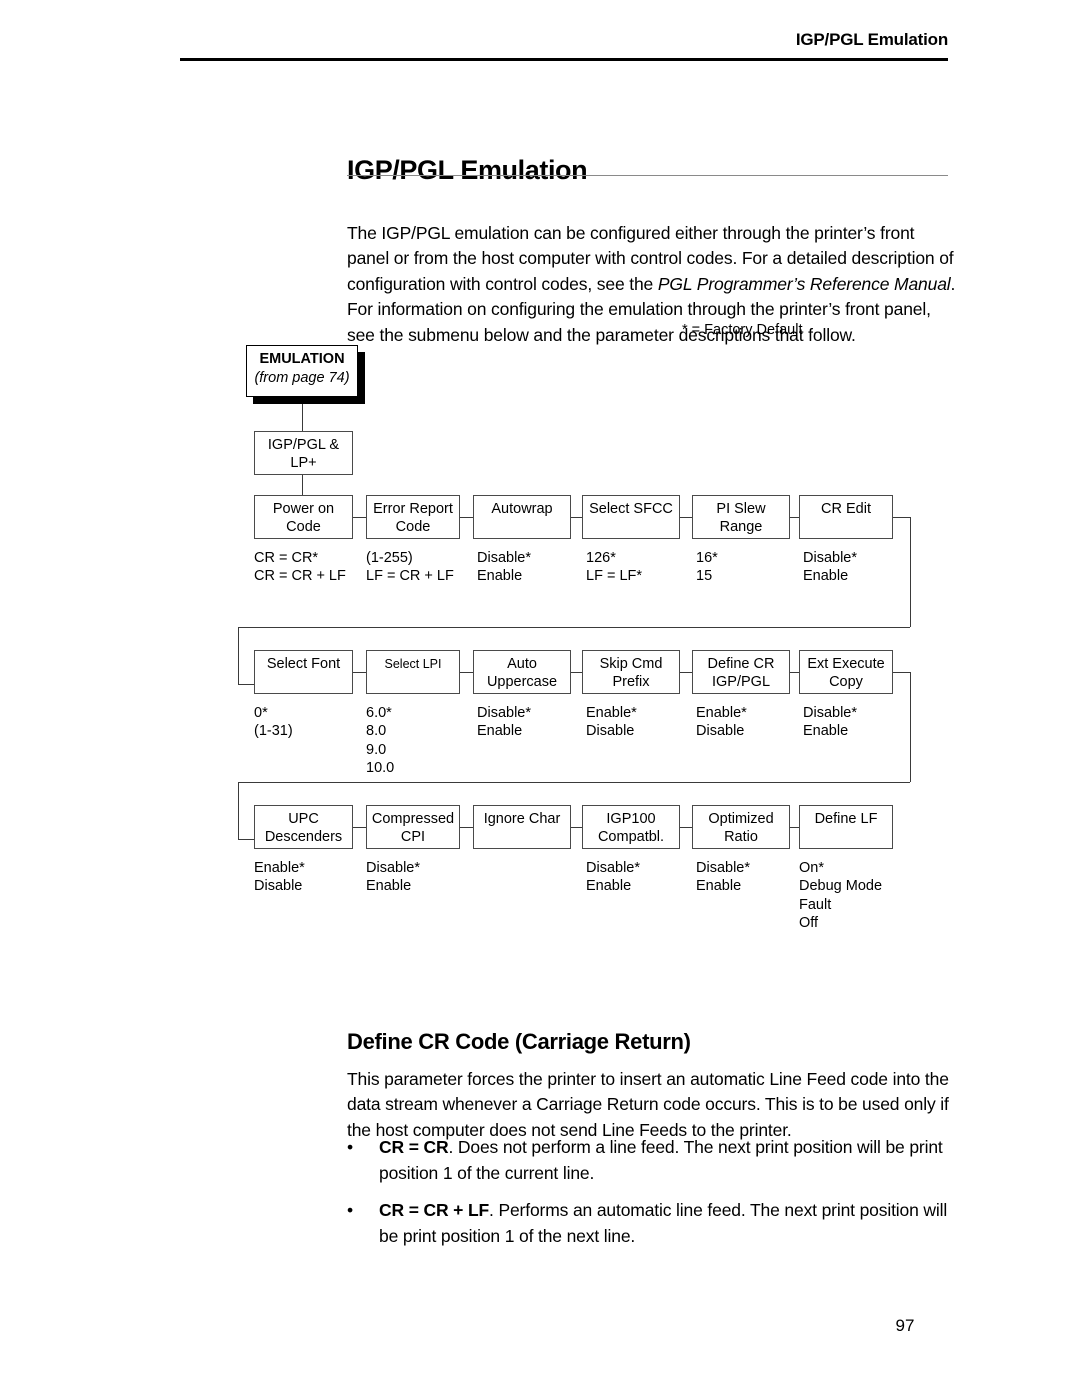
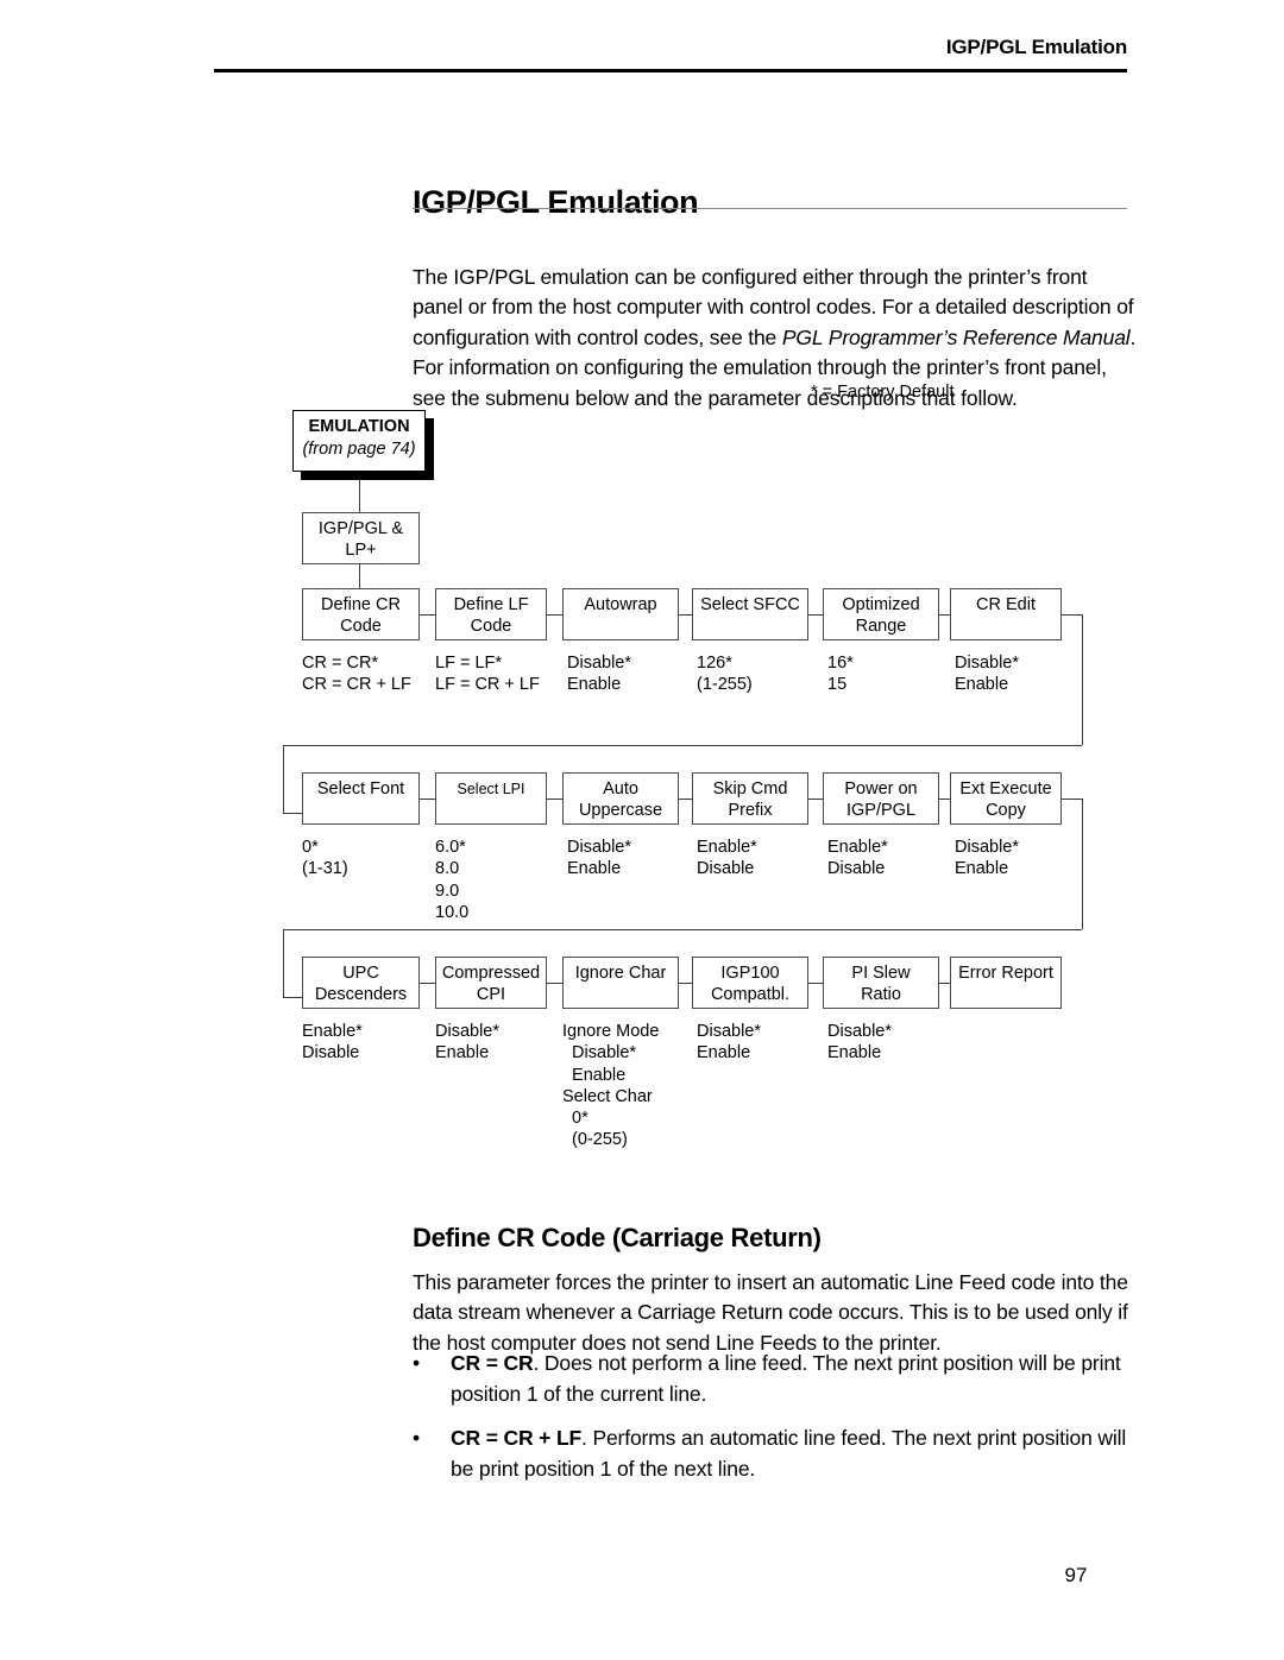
  IGP/PGL Emulation
  IGP/PGL Emulation
  The IGP/PGL emulation can be configured either through the printer’s front panel or from the host computer with control codes. For a detailed description of configuration with control codes, see the PGL Programmer’s Reference Manual. For information on configuring the emulation through the printer’s front panel, see the submenu below and the parameter descriptions that follow.
  * = Factory Default
  EMULATION
  (from page 74)
  IGP/PGL &
  LP+
- Power on
+ Define CR
  Code
- Error Report
+ Define LF
  Code
  Autowrap
  Select SFCC
- PI Slew
+ Optimized
  Range
  CR Edit
  CR = CR* CR = CR + LF
- (1-255) LF = CR + LF
+ LF = LF* LF = CR + LF
  Disable* Enable
- 126* LF = LF*
+ 126* (1-255)
  16* 15
  Disable* Enable
  Select Font
  Select LPI
  Auto
  Uppercase
  Skip Cmd
  Prefix
- Define CR
+ Power on
  IGP/PGL
  Ext Execute
  Copy
  0* (1-31)
  6.0* 8.0 9.0 10.0
  Disable* Enable
  Enable* Disable
  Enable* Disable
  Disable* Enable
  UPC
  Descenders
  Compressed
  CPI
  Ignore Char
  IGP100
  Compatbl.
- Optimized
+ PI Slew
  Ratio
- Define LF
+ Error Report
  Enable* Disable
  Disable* Enable
+ Ignore Mode Disable* Enable Select Char 0* (0-255)
  Disable* Enable
  Disable* Enable
- On* Debug Mode Fault Off
  Define CR Code (Carriage Return)
  This parameter forces the printer to insert an automatic Line Feed code into the data stream whenever a Carriage Return code occurs. This is to be used only if the host computer does not send Line Feeds to the printer.
  •
  CR = CR. Does not perform a line feed. The next print position will be print position 1 of the current line.
  •
  CR = CR + LF. Performs an automatic line feed. The next print position will be print position 1 of the next line.
  97
